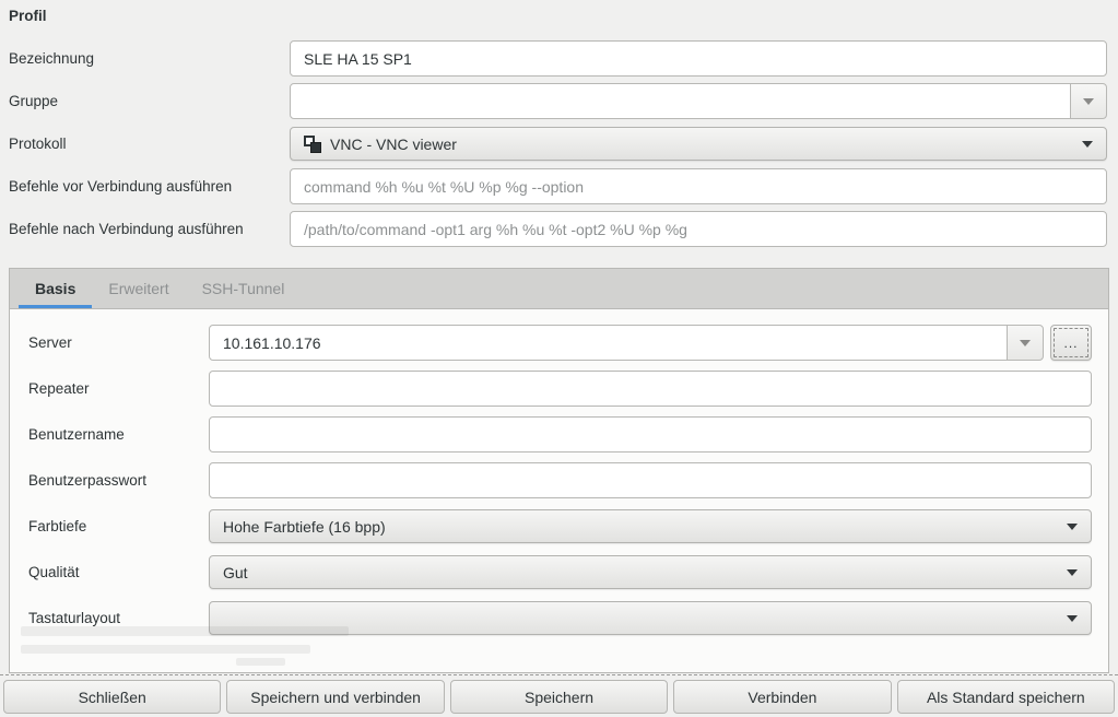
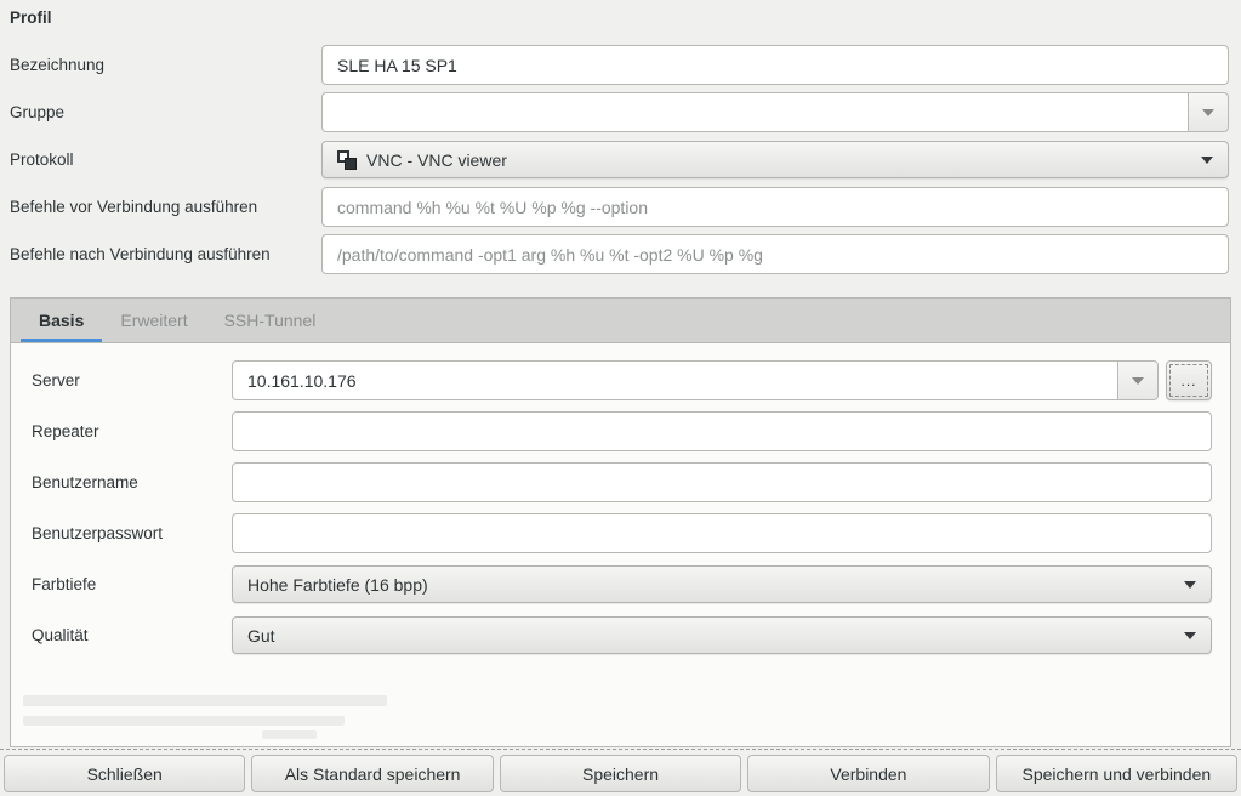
  Profil
  Bezeichnung
  SLE HA 15 SP1
  Gruppe
  Protokoll
  VNC - VNC viewer
  Befehle vor Verbindung ausführen
  command %h %u %t %U %p %g --option
  Befehle nach Verbindung ausführen
  /path/to/command -opt1 arg %h %u %t -opt2 %U %p %g
  Basis
  Erweitert
  SSH-Tunnel
  Server
  10.161.10.176
  ...
  Repeater
  Benutzername
  Benutzerpasswort
  Farbtiefe
  Hohe Farbtiefe (16 bpp)
  Qualität
  Gut
- Tastaturlayout
  Schließen
- Speichern und verbinden
+ Als Standard speichern
  Speichern
  Verbinden
- Als Standard speichern
+ Speichern und verbinden
